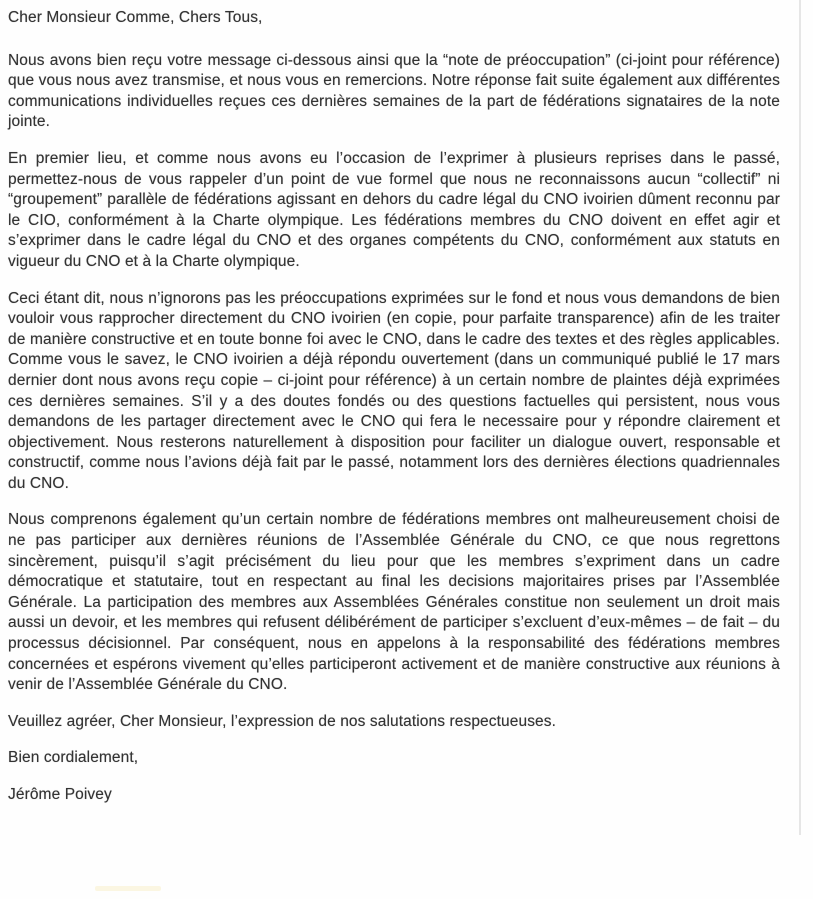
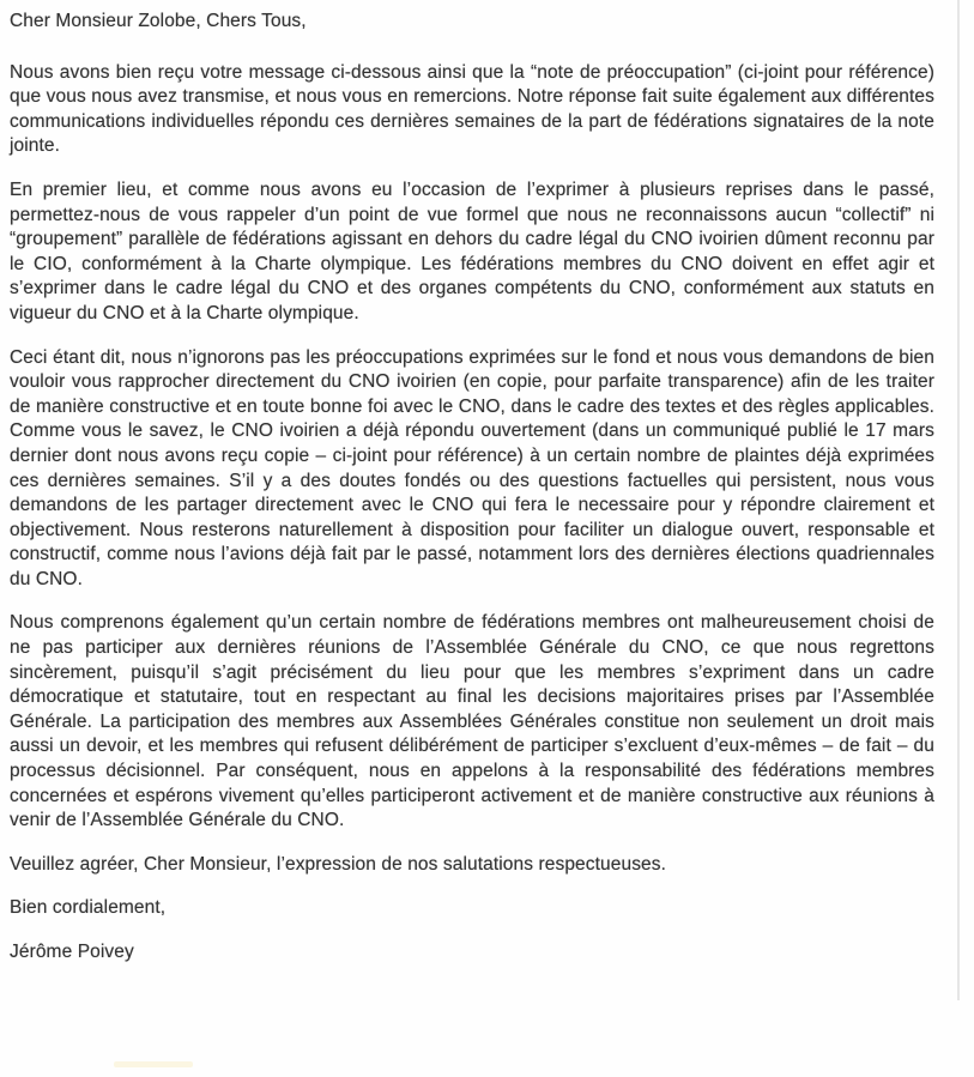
- Cher Monsieur Comme, Chers Tous,
+ Cher Monsieur Zolobe, Chers Tous,
- Nous avons bien reçu votre message ci-dessous ainsi que la “note de préoccupation” (ci-joint pour référence) que vous nous avez transmise, et nous vous en remercions. Notre réponse fait suite également aux différentes communications individuelles reçues ces dernières semaines de la part de fédérations signataires de la note jointe.
+ Nous avons bien reçu votre message ci-dessous ainsi que la “note de préoccupation” (ci-joint pour référence) que vous nous avez transmise, et nous vous en remercions. Notre réponse fait suite également aux différentes communications individuelles répondu ces dernières semaines de la part de fédérations signataires de la note jointe.
  En premier lieu, et comme nous avons eu l’occasion de l’exprimer à plusieurs reprises dans le passé, permettez-nous de vous rappeler d’un point de vue formel que nous ne reconnaissons aucun “collectif” ni “groupement” parallèle de fédérations agissant en dehors du cadre légal du CNO ivoirien dûment reconnu par le CIO, conformément à la Charte olympique. Les fédérations membres du CNO doivent en effet agir et s’exprimer dans le cadre légal du CNO et des organes compétents du CNO, conformément aux statuts en vigueur du CNO et à la Charte olympique.
  Ceci étant dit, nous n’ignorons pas les préoccupations exprimées sur le fond et nous vous demandons de bien vouloir vous rapprocher directement du CNO ivoirien (en copie, pour parfaite transparence) afin de les traiter de manière constructive et en toute bonne foi avec le CNO, dans le cadre des textes et des règles applicables. Comme vous le savez, le CNO ivoirien a déjà répondu ouvertement (dans un communiqué publié le 17 mars dernier dont nous avons reçu copie – ci-joint pour référence) à un certain nombre de plaintes déjà exprimées ces dernières semaines. S’il y a des doutes fondés ou des questions factuelles qui persistent, nous vous demandons de les partager directement avec le CNO qui fera le necessaire pour y répondre clairement et objectivement. Nous resterons naturellement à disposition pour faciliter un dialogue ouvert, responsable et constructif, comme nous l’avions déjà fait par le passé, notamment lors des dernières élections quadriennales du CNO.
  Nous comprenons également qu’un certain nombre de fédérations membres ont malheureusement choisi de ne pas participer aux dernières réunions de l’Assemblée Générale du CNO, ce que nous regrettons sincèrement, puisqu’il s’agit précisément du lieu pour que les membres s’expriment dans un cadre démocratique et statutaire, tout en respectant au final les decisions majoritaires prises par l’Assemblée Générale. La participation des membres aux Assemblées Générales constitue non seulement un droit mais aussi un devoir, et les membres qui refusent délibérément de participer s’excluent d’eux-mêmes – de fait – du processus décisionnel. Par conséquent, nous en appelons à la responsabilité des fédérations membres concernées et espérons vivement qu’elles participeront activement et de manière constructive aux réunions à venir de l’Assemblée Générale du CNO.
  Veuillez agréer, Cher Monsieur, l’expression de nos salutations respectueuses.
  Bien cordialement,
  Jérôme Poivey
